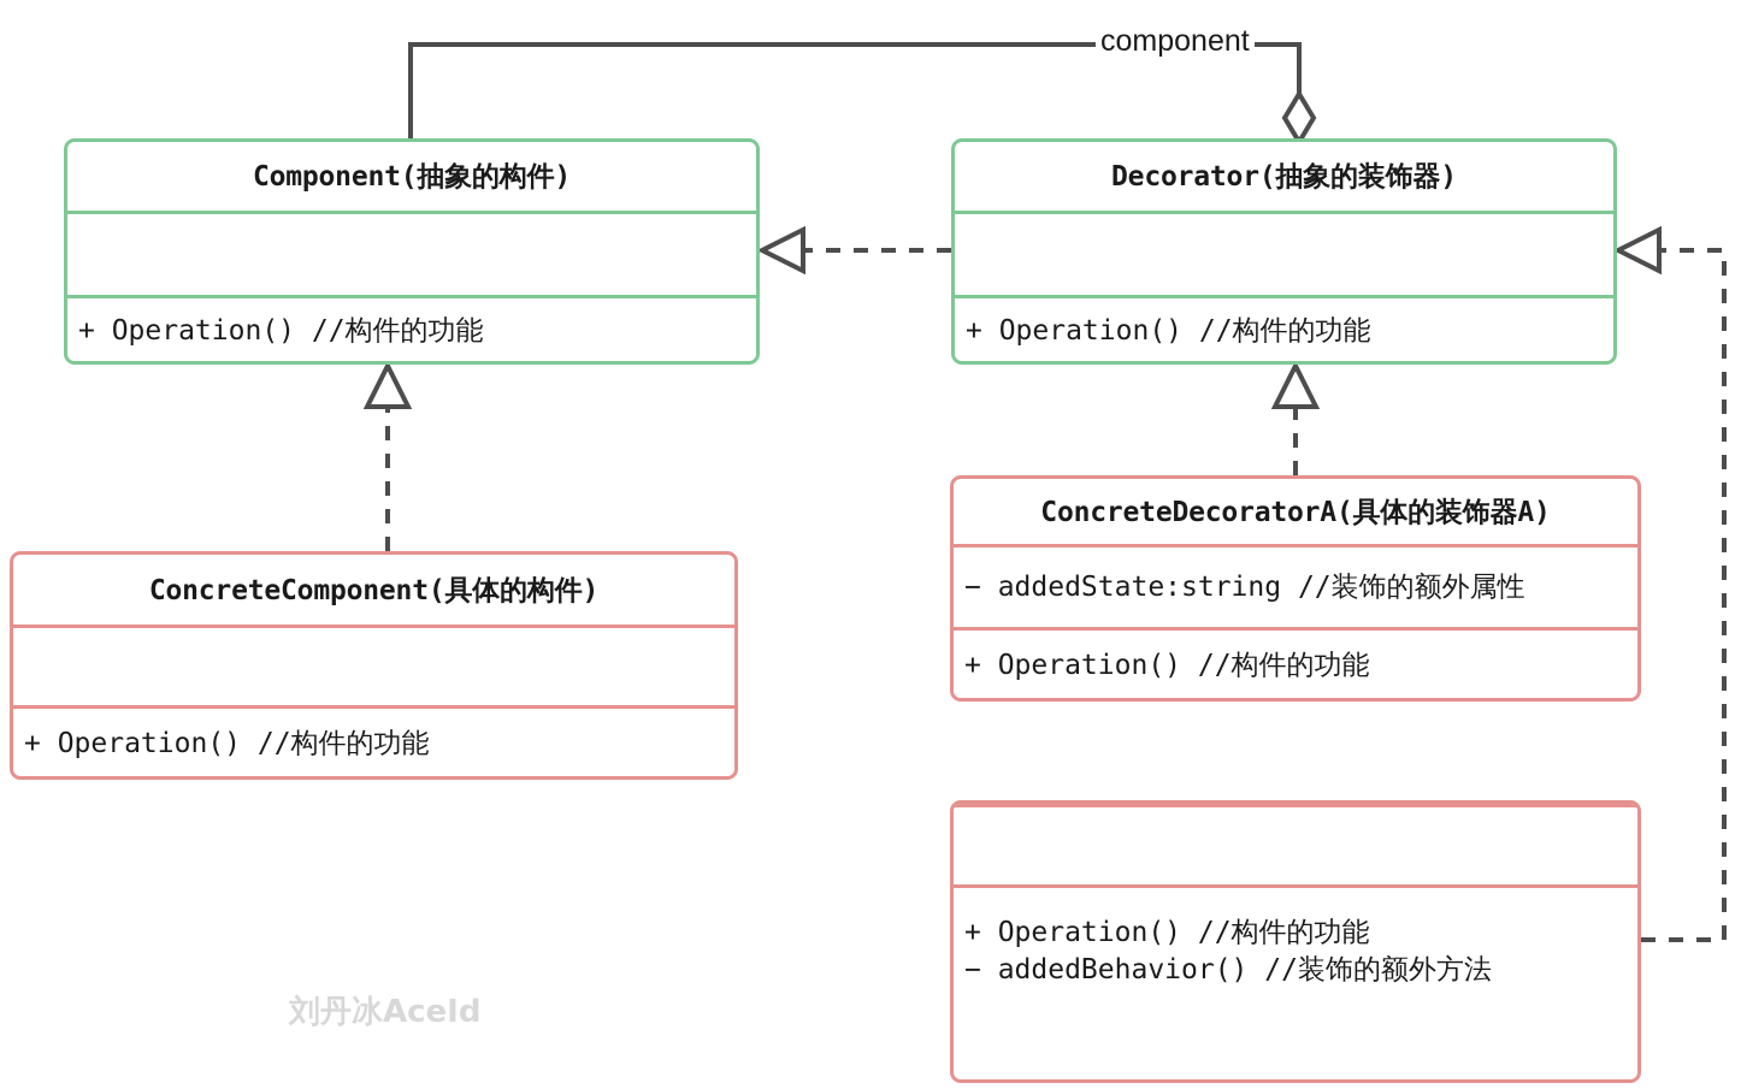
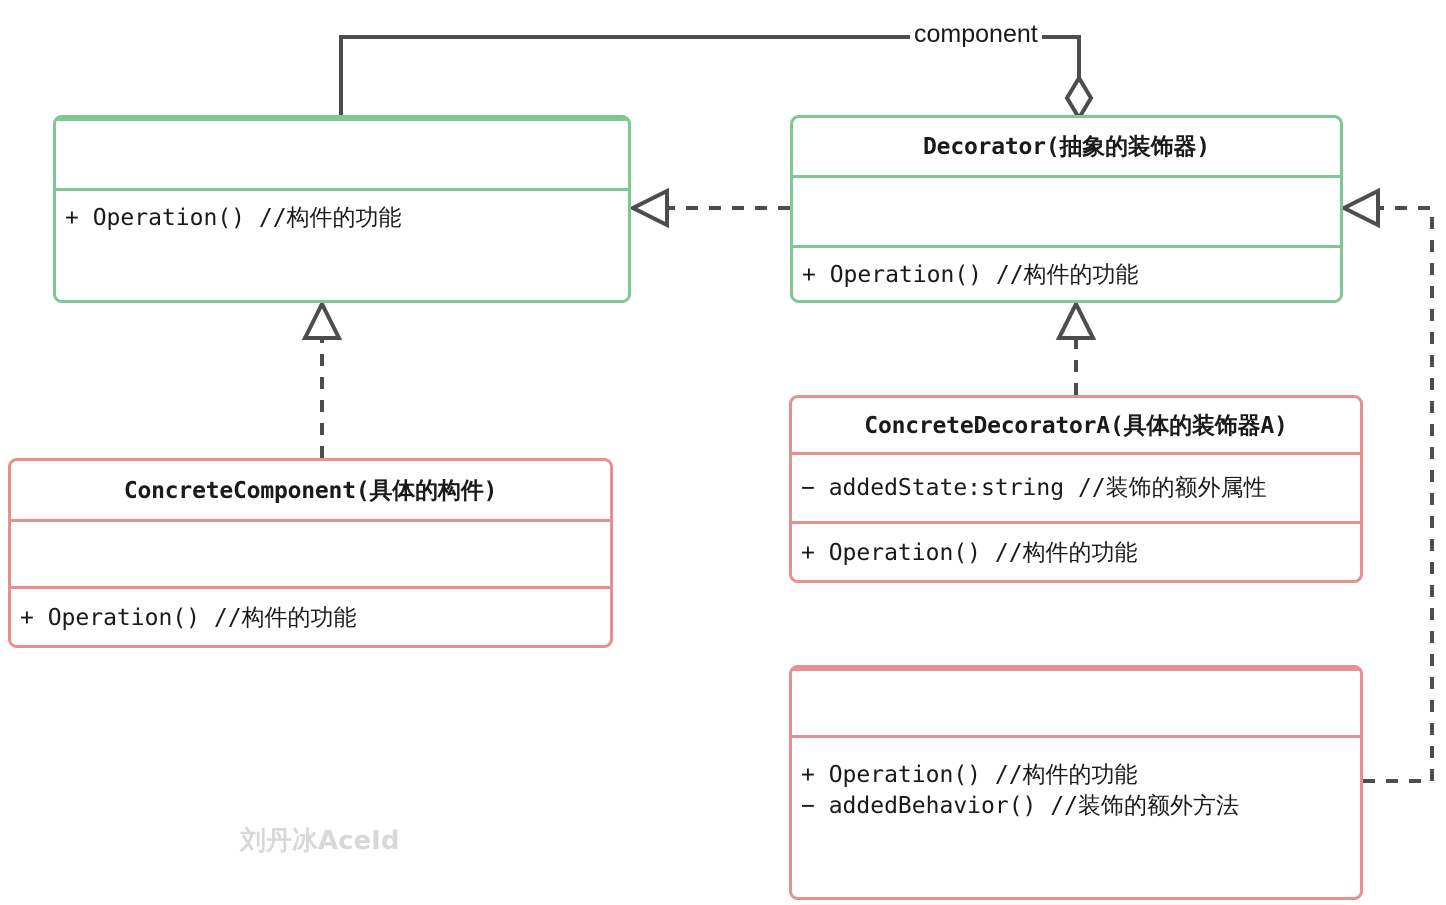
  component
- Component(抽象的构件)
  + Operation() //构件的功能
  Decorator(抽象的装饰器)
  + Operation() //构件的功能
  ConcreteComponent(具体的构件)
  + Operation() //构件的功能
  ConcreteDecoratorA(具体的装饰器A)
  − addedState:string //装饰的额外属性
  + Operation() //构件的功能
  + Operation() //构件的功能
  − addedBehavior() //装饰的额外方法
  刘丹冰AceId
